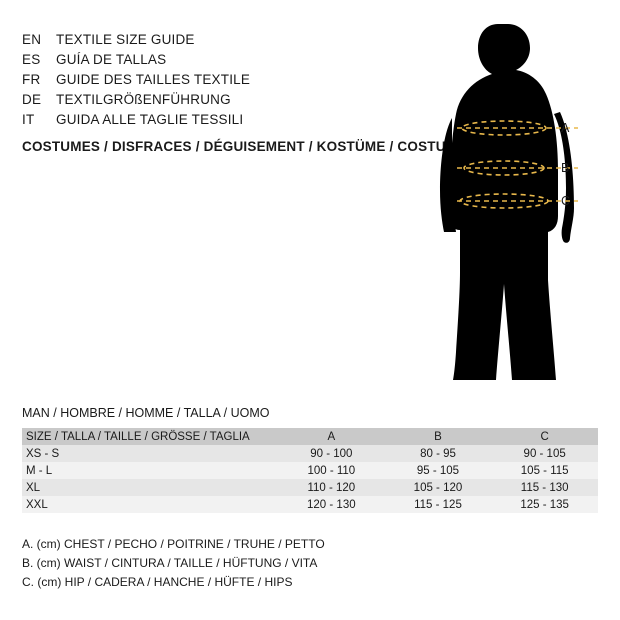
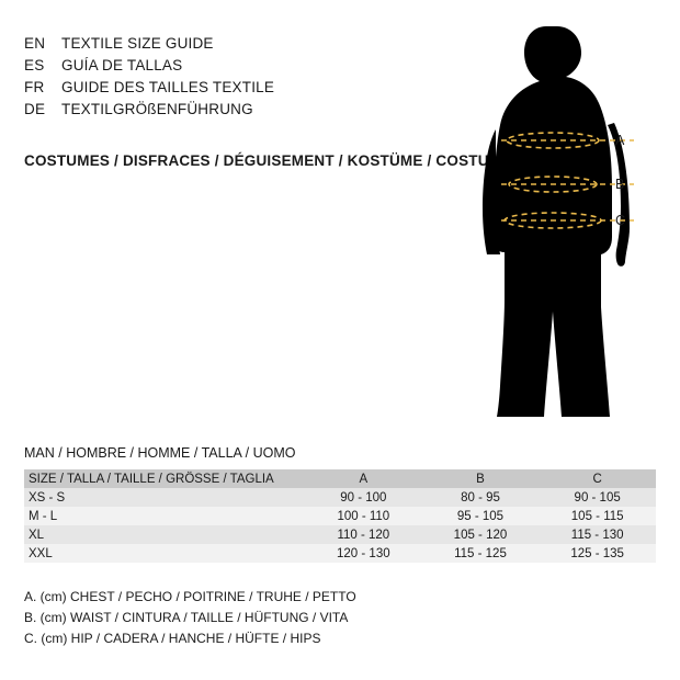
  EN
  TEXTILE SIZE GUIDE
  ES
  GUÍA DE TALLAS
  FR
  GUIDE DES TAILLES TEXTILE
  DE
  TEXTILGRÖßENFÜHRUNG
- IT
- GUIDA ALLE TAGLIE TESSILI
  COSTUMES / DISFRACES / DÉGUISEMENT / KOSTÜME / COSTU
  A
  B
  C
  MAN / HOMBRE / HOMME / TALLA / UOMO
  SIZE / TALLA / TAILLE / GRÖSSE / TAGLIA	A	B	C
  XS - S	90 - 100	80 - 95	90 - 105
  M - L	100 - 110	95 - 105	105 - 115
  XL	110 - 120	105 - 120	115 - 130
  XXL	120 - 130	115 - 125	125 - 135
  A. (cm) CHEST / PECHO / POITRINE / TRUHE / PETTO
  B. (cm) WAIST / CINTURA / TAILLE / HÜFTUNG / VITA
  C. (cm) HIP / CADERA / HANCHE / HÜFTE / HIPS
